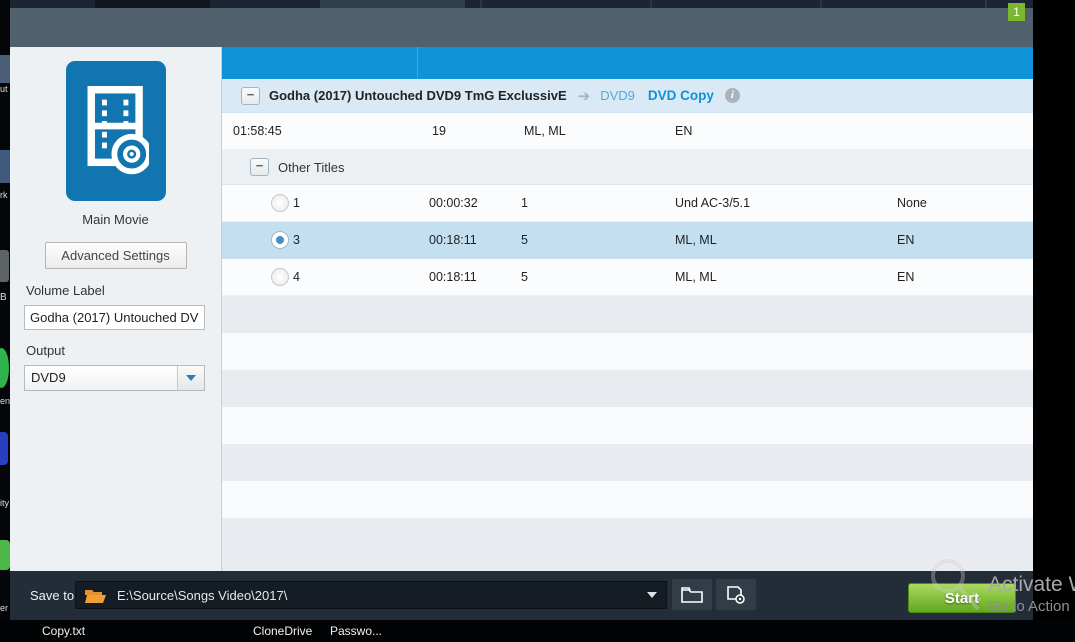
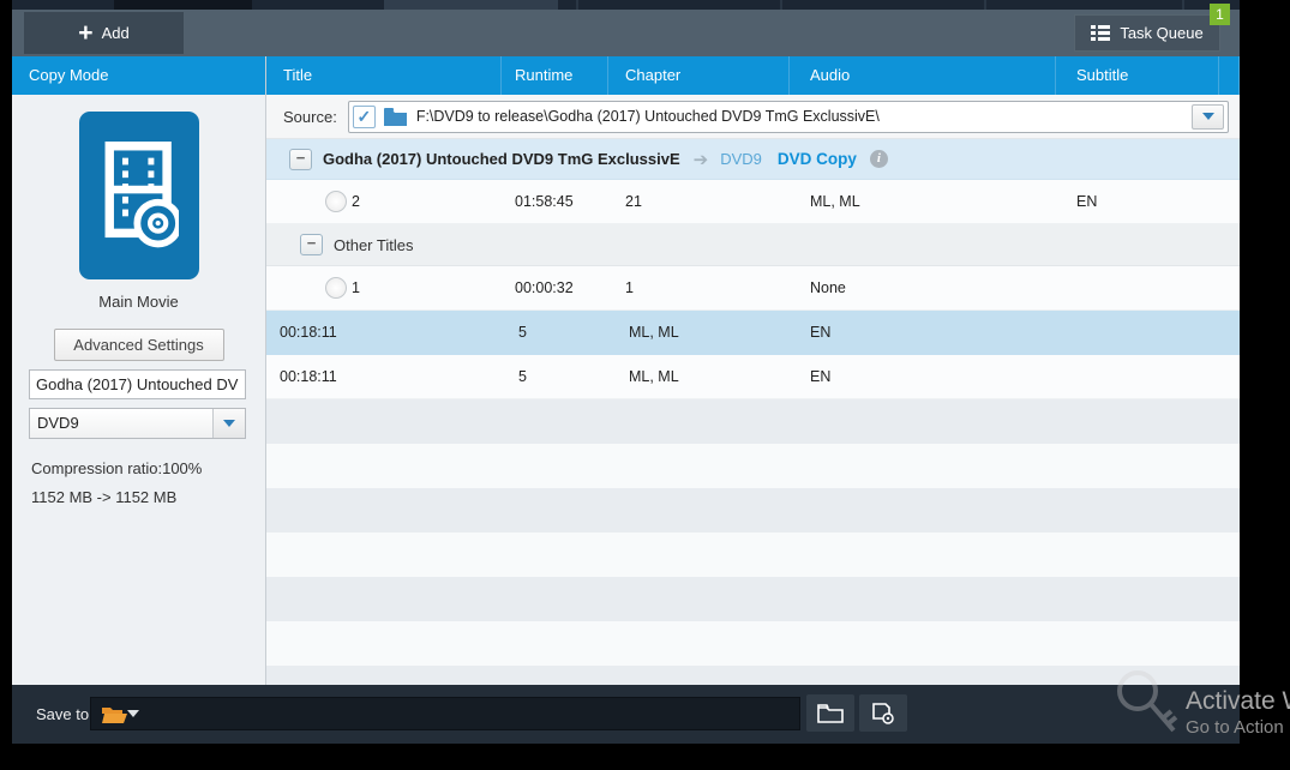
- ut
- rk
- B
- en
- ity
- er
  1
+ +
+ Add
+ Task Queue
+ Copy Mode
  Main Movie
  Advanced Settings
- Volume Label
- Output
  DVD9
+ Compression ratio:100%
+ 1152 MB -> 1152 MB
+ Title
+ Runtime
+ Chapter
+ Audio
+ Subtitle
+ Source:
+ ✓
+ F:\DVD9 to release\Godha (2017) Untouched DVD9 TmG ExclussivE\
  −
  Godha (2017) Untouched DVD9 TmG ExclussivE
  ➔
  DVD9
  DVD Copy
  i
+ 2
  01:58:45
- 19
+ 21
  ML, ML
  EN
  −
  Other Titles
  1
  00:00:32
  1
- Und AC-3/5.1
  None
- 3
  00:18:11
  5
  ML, ML
  EN
- 4
  00:18:11
  5
  ML, ML
  EN
  Save to
- E:\Source\Songs Video\2017\
- Start
  Activate
  Go to Action
- Copy.txt
- CloneDrive
- Passwo...
